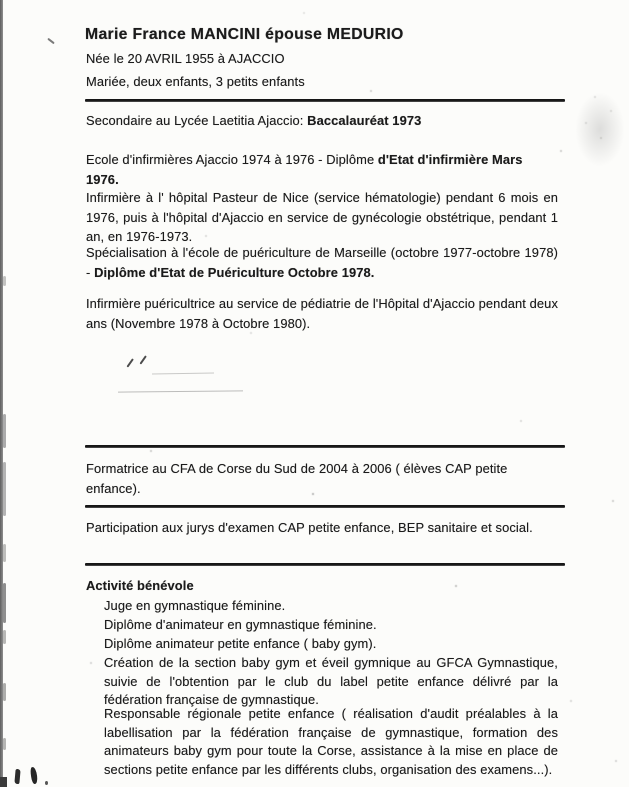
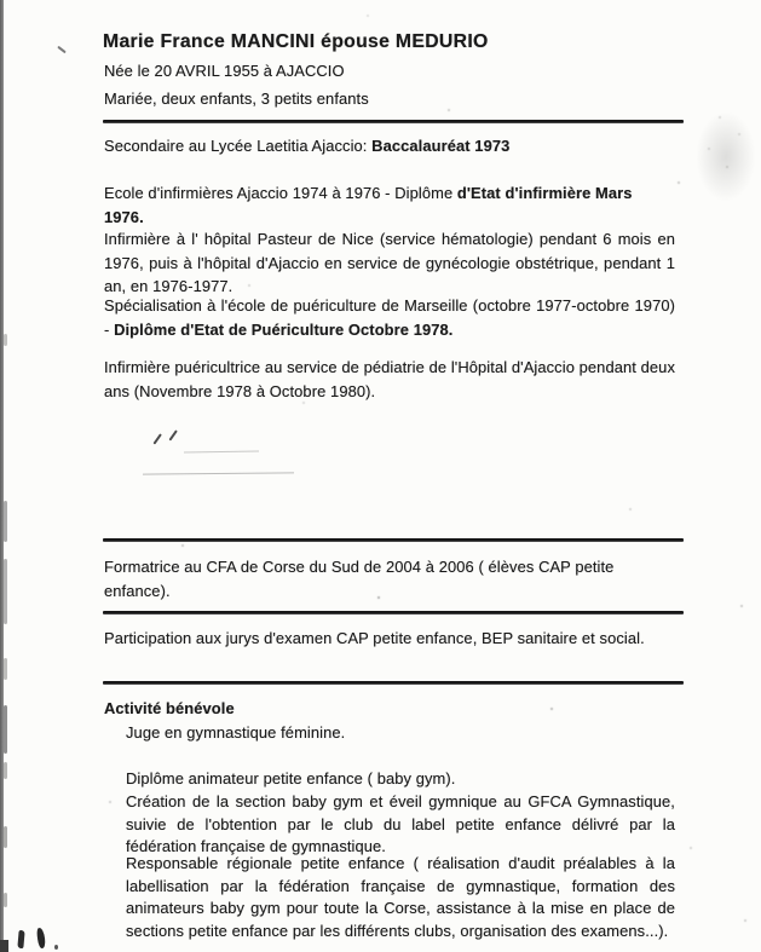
  Marie France MANCINI épouse MEDURIO
  Née le 20 AVRIL 1955 à AJACCIO
  Mariée, deux enfants, 3 petits enfants
  Secondaire au Lycée Laetitia Ajaccio: Baccalauréat 1973
  Ecole d'infirmières Ajaccio 1974 à 1976 - Diplôme d'Etat d'infirmière Mars 1976.
- Infirmière à l' hôpital Pasteur de Nice (service hématologie) pendant 6 mois en 1976, puis à l'hôpital d'Ajaccio en service de gynécologie obstétrique, pendant 1 an, en 1976-1973.
+ Infirmière à l' hôpital Pasteur de Nice (service hématologie) pendant 6 mois en 1976, puis à l'hôpital d'Ajaccio en service de gynécologie obstétrique, pendant 1 an, en 1976-1977.
- Spécialisation à l'école de puériculture de Marseille (octobre 1977-octobre 1978) - Diplôme d'Etat de Puériculture Octobre 1978.
+ Spécialisation à l'école de puériculture de Marseille (octobre 1977-octobre 1970) - Diplôme d'Etat de Puériculture Octobre 1978.
  Infirmière puéricultrice au service de pédiatrie de l'Hôpital d'Ajaccio pendant deux ans (Novembre 1978 à Octobre 1980).
  Formatrice au CFA de Corse du Sud de 2004 à 2006 ( élèves CAP petite enfance).
  Participation aux jurys d'examen CAP petite enfance, BEP sanitaire et social.
  Activité bénévole
  Juge en gymnastique féminine.
- Diplôme d'animateur en gymnastique féminine.
  Diplôme animateur petite enfance ( baby gym).
  Création de la section baby gym et éveil gymnique au GFCA Gymnastique, suivie de l'obtention par le club du label petite enfance délivré par la fédération française de gymnastique.
  Responsable régionale petite enfance ( réalisation d'audit préalables à la labellisation par la fédération française de gymnastique, formation des animateurs baby gym pour toute la Corse, assistance à la mise en place de sections petite enfance par les différents clubs, organisation des examens...).
